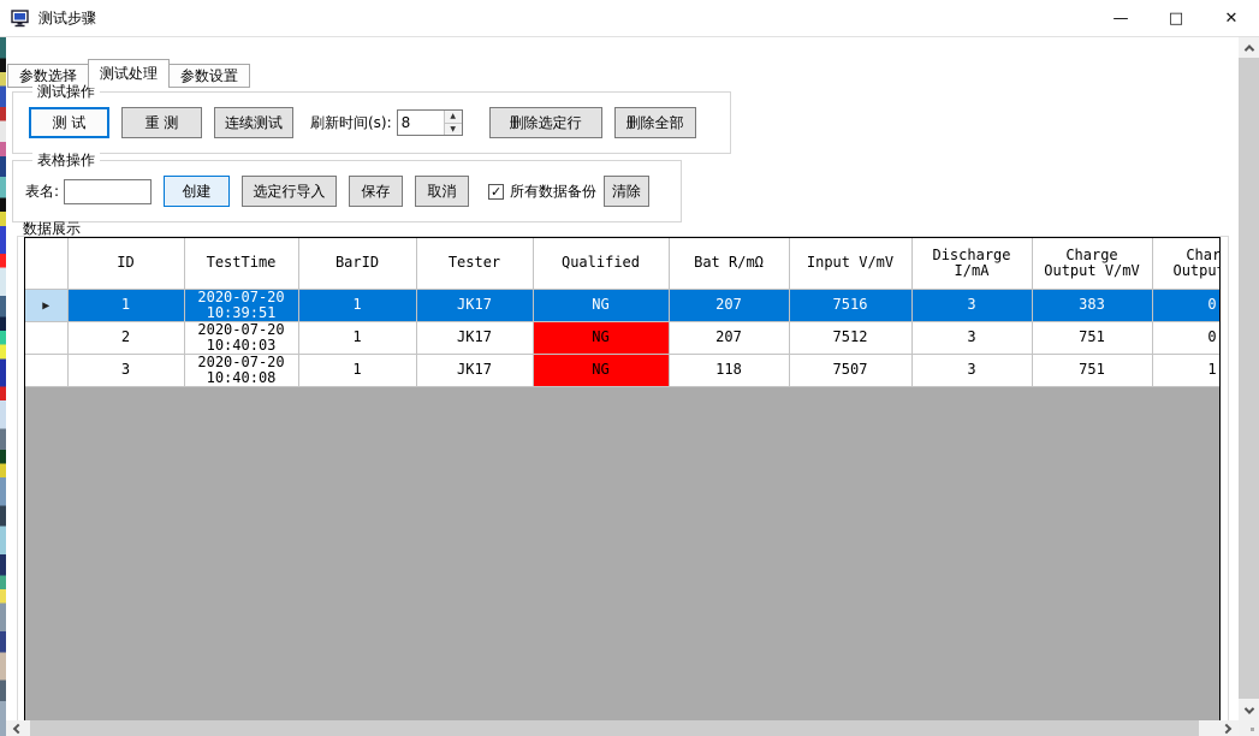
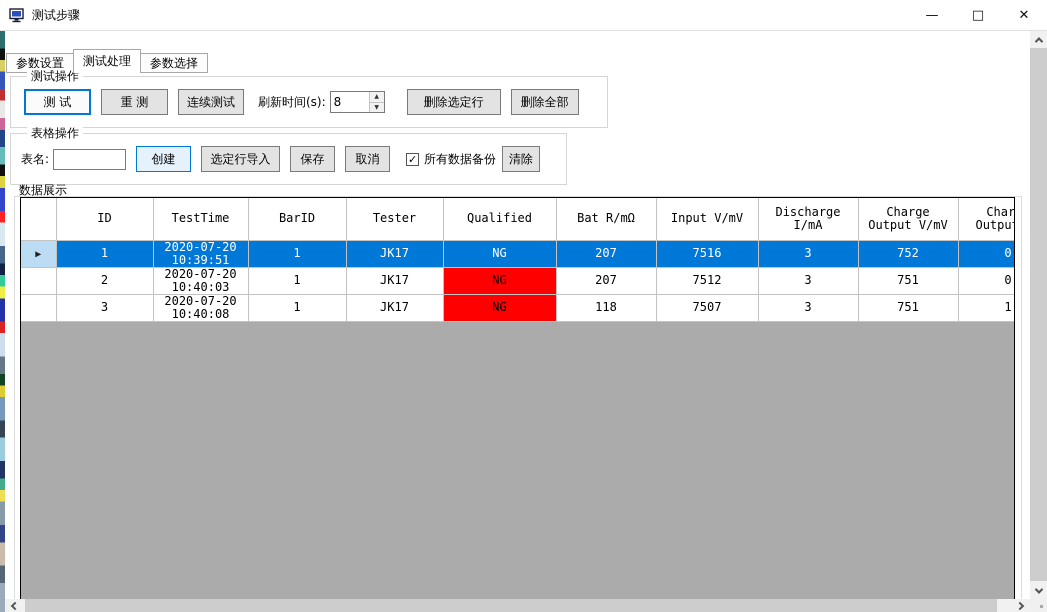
  测试步骤
  —
  □
  ✕
- 参数选择
+ 参数设置
  测试处理
- 参数设置
+ 参数选择
  测试操作
  测 试
  重 测
  连续测试
  刷新时间(s):
  8
  删除选定行
  删除全部
  表格操作
  表名:
  创建
  选定行导入
  保存
  取消
  ✓
  所有数据备份
  清除
  数据展示
  	ID	TestTime	BarID	Tester	Qualified	Bat R/mΩ	Input V/mV	Discharge I/mA	Charge Output V/mV	Char Outpu
- ▶	1	2020-07-20 10:39:51	1	JK17	NG	207	7516	3	383	0
+ ▶	1	2020-07-20 10:39:51	1	JK17	NG	207	7516	3	752	0
  	2	2020-07-20 10:40:03	1	JK17	NG	207	7512	3	751	0
  	3	2020-07-20 10:40:08	1	JK17	NG	118	7507	3	751	1
